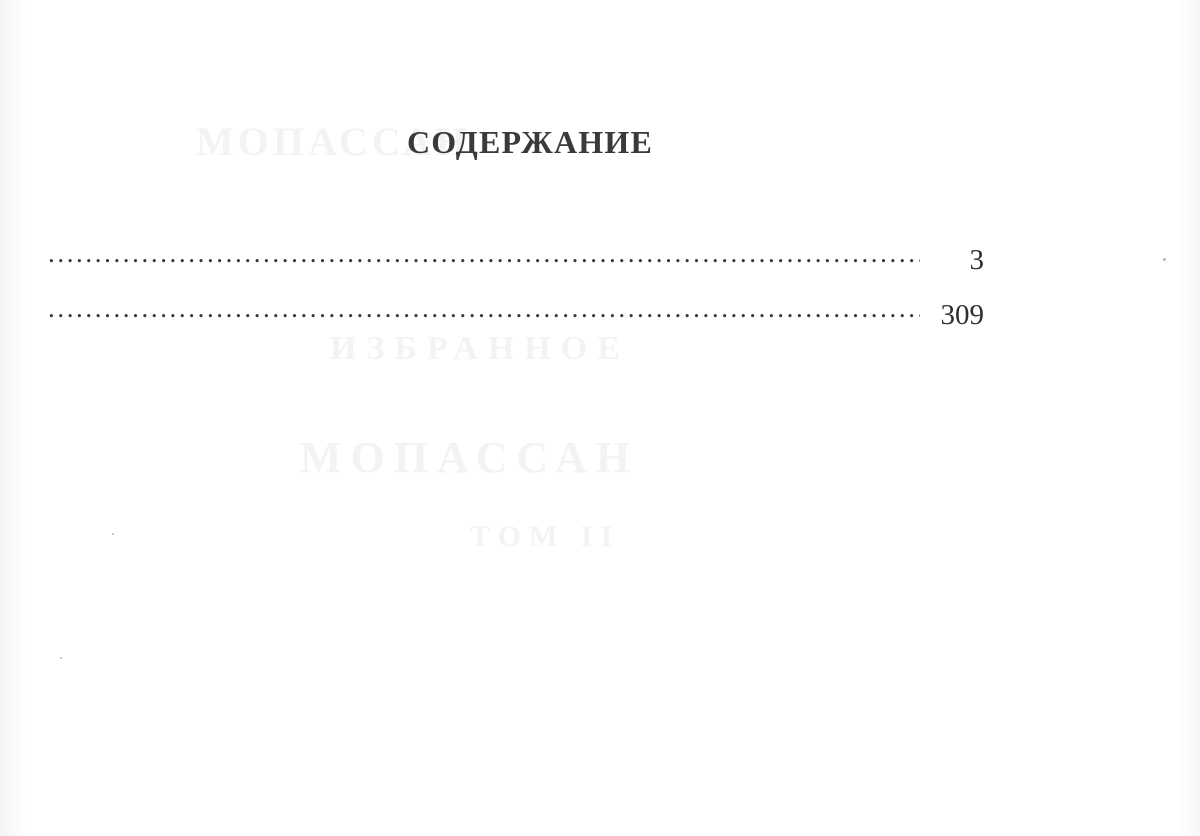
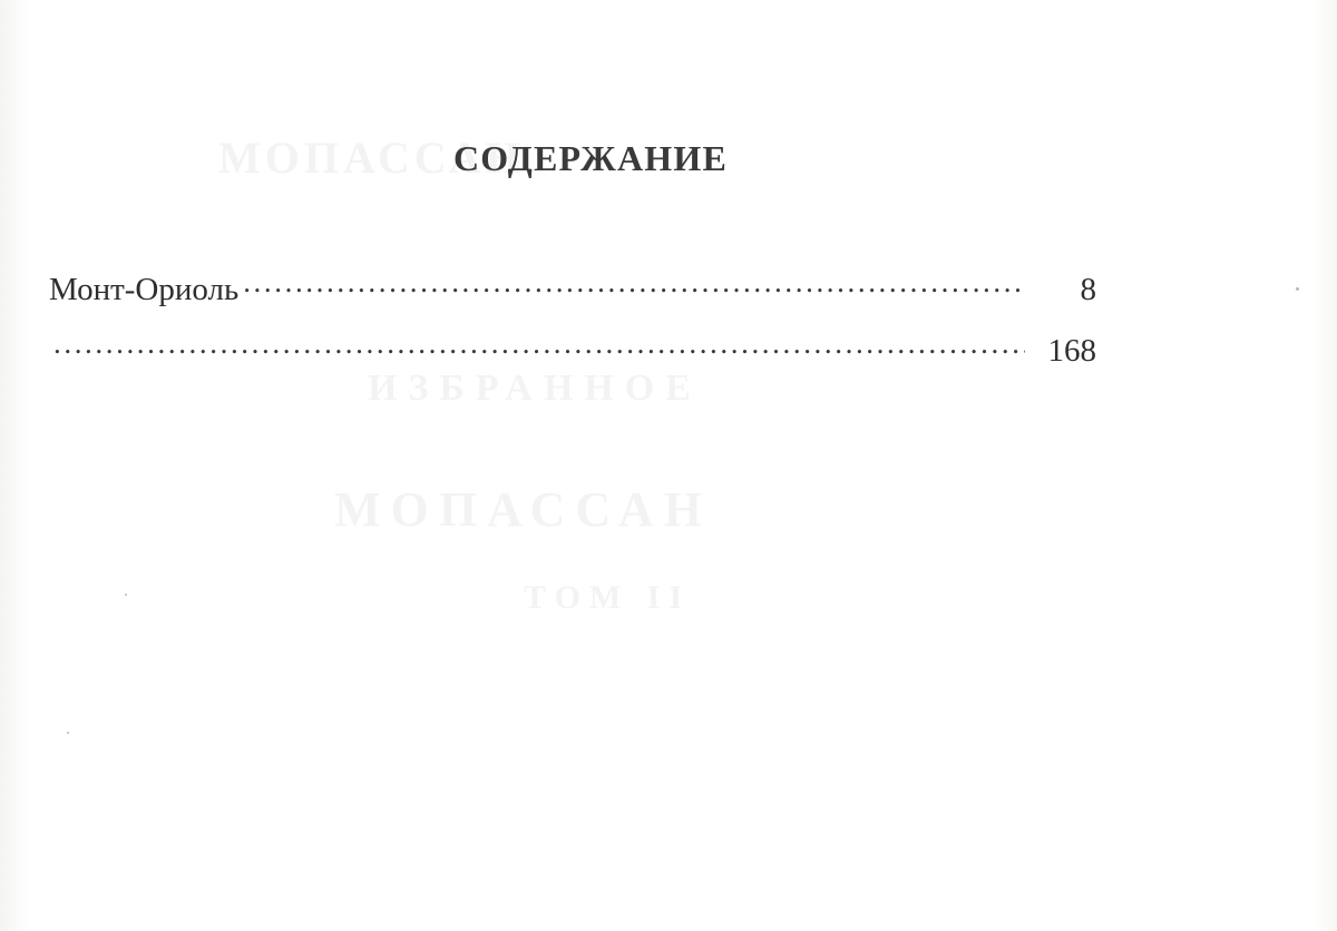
  МОПАССАН
  СОДЕРЖАНИЕ
+ Монт-Ориоль
- 3
+ 8
- 309
+ 168
